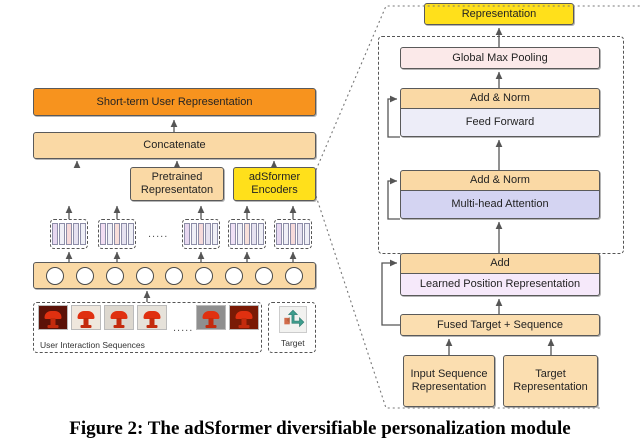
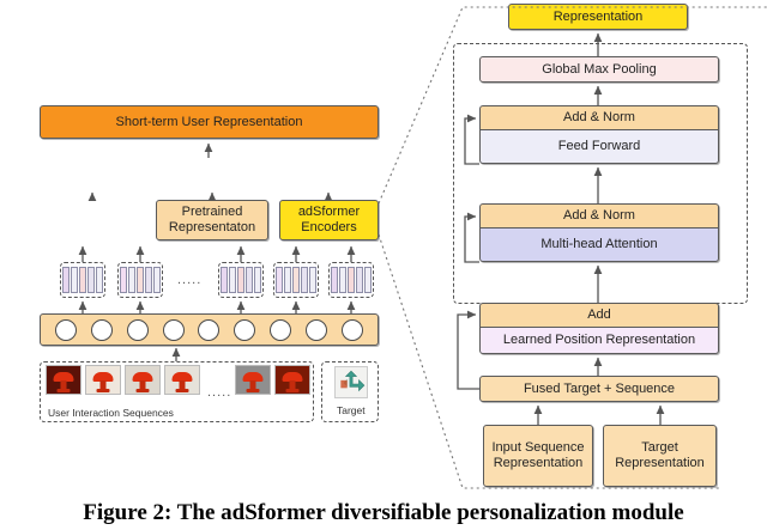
  Short-term User Representation
- Concatenate
  Pretrained Representaton
  adSformer Encoders
  .....
  .....
  User Interaction Sequences
  Target
  Representation
  Global Max Pooling
  Add & Norm
  Feed Forward
  Add & Norm
  Multi-head Attention
  Add
  Learned Position Representation
  Fused Target + Sequence
  Input Sequence Representation
  Target Representation
  Figure 2: The adSformer diversifiable personalization module
